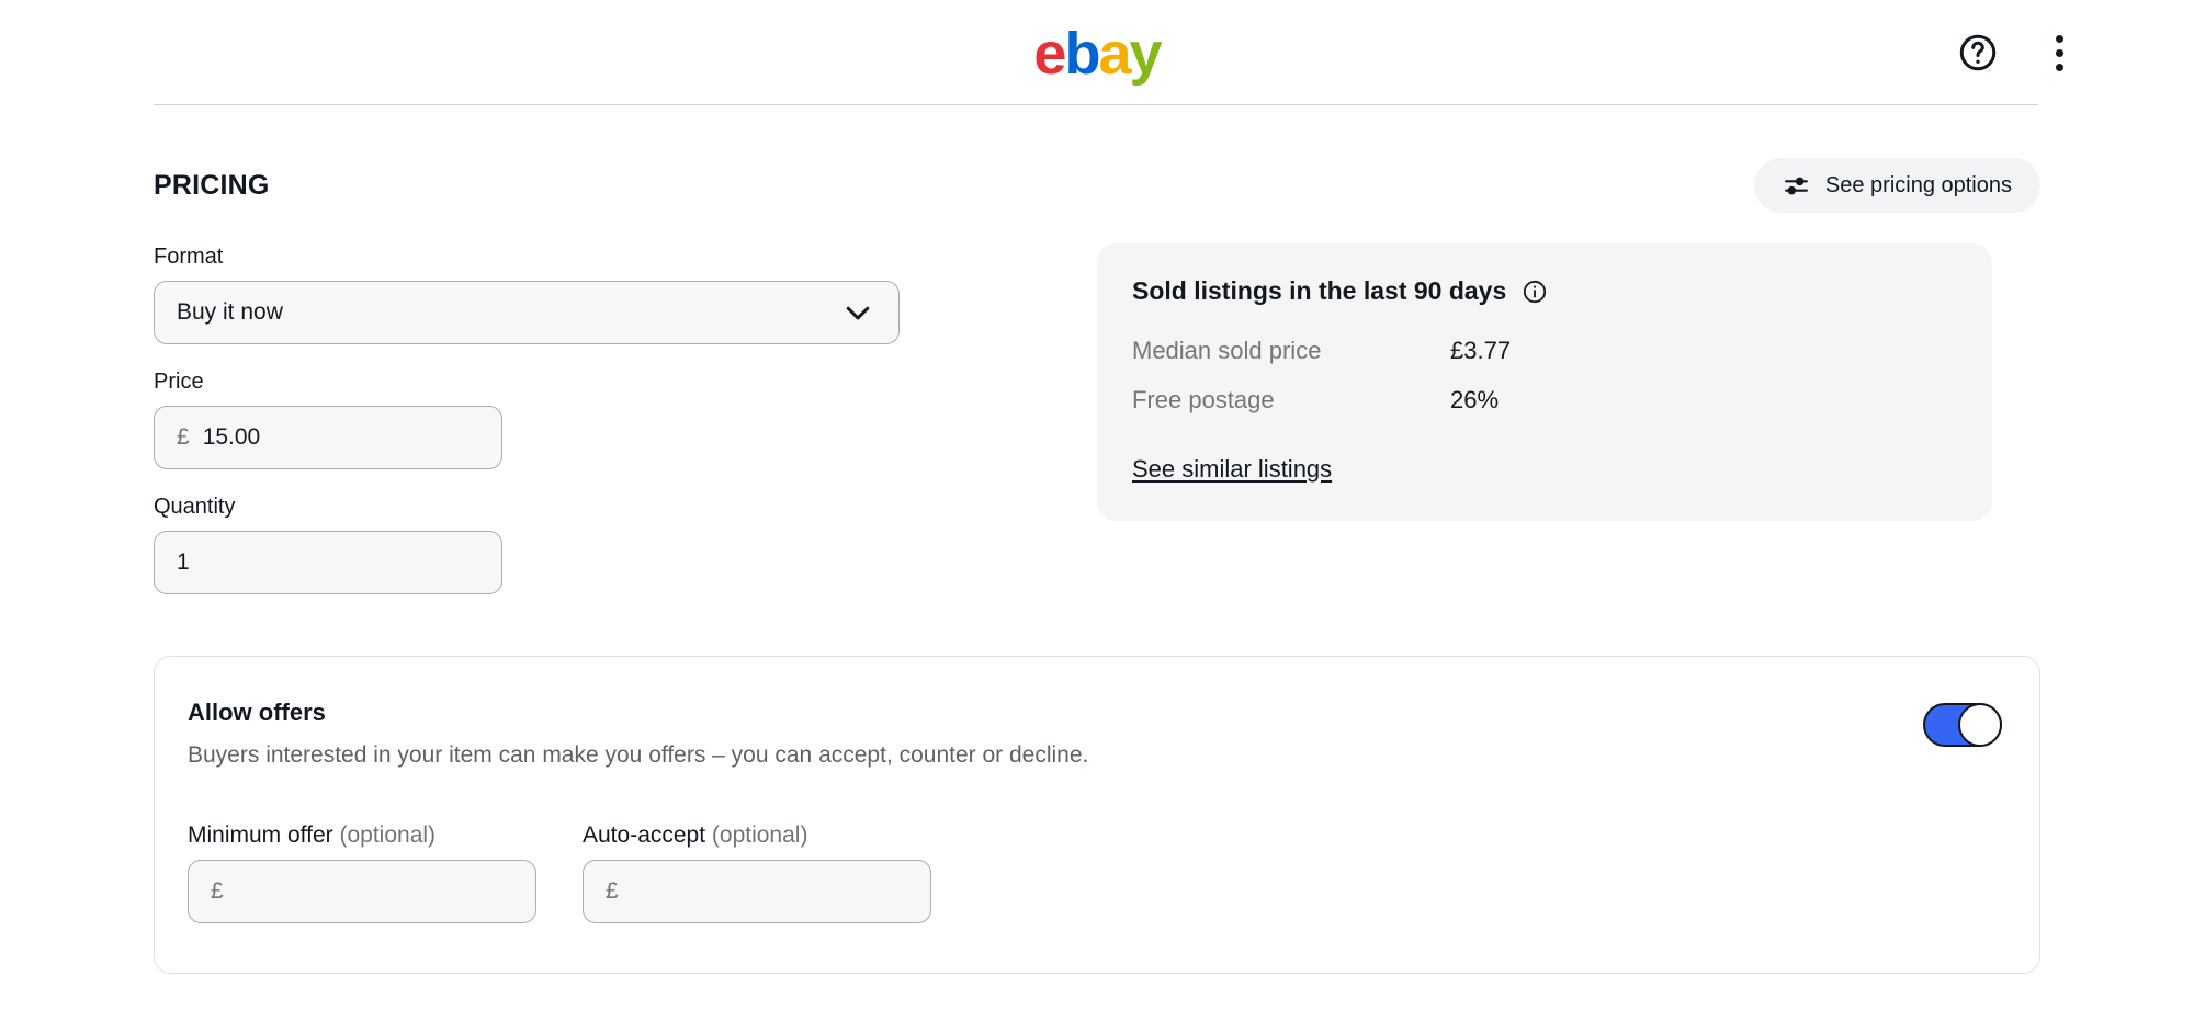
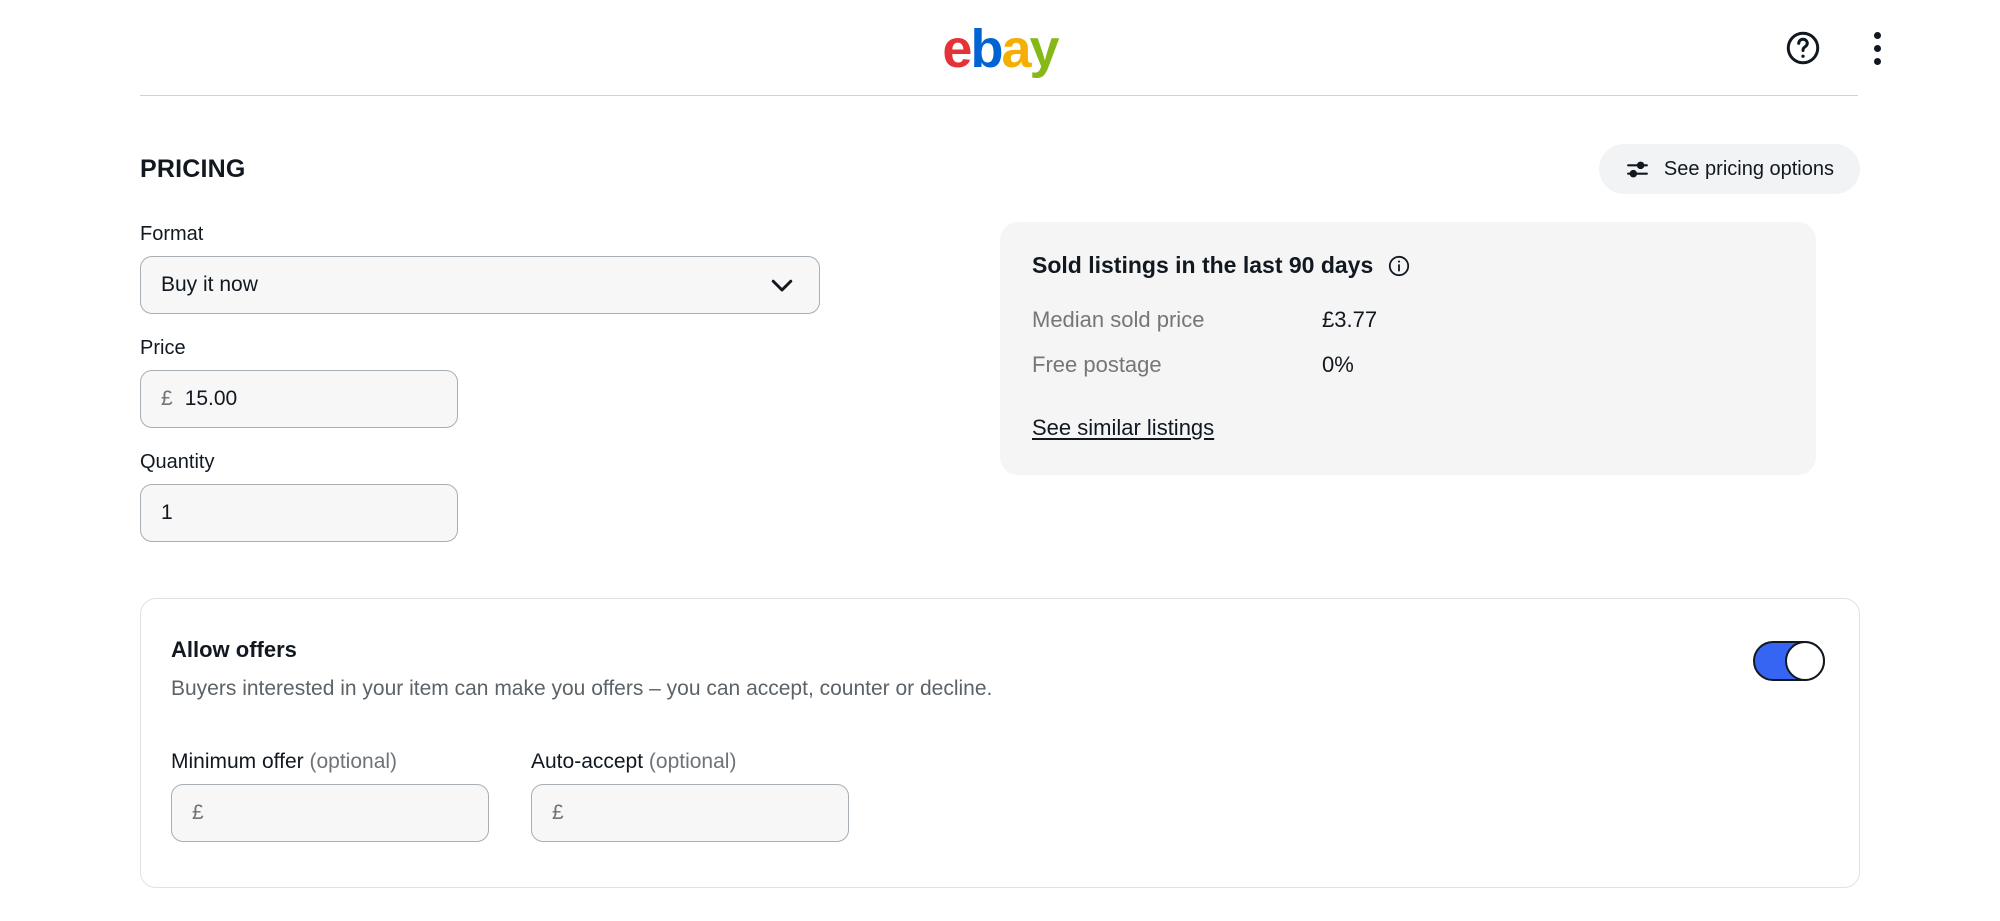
  ebay
  PRICING
  See pricing options
  Format
  Buy it now
  Price
  £
  15.00
  Quantity
  1
  Sold listings in the last 90 days
  Median sold price
  £3.77
  Free postage
- 26%
+ 0%
  See similar listings
  Allow offers
  Buyers interested in your item can make you offers – you can accept, counter or decline.
  Minimum offer (optional)
  £
  Auto-accept (optional)
  £
